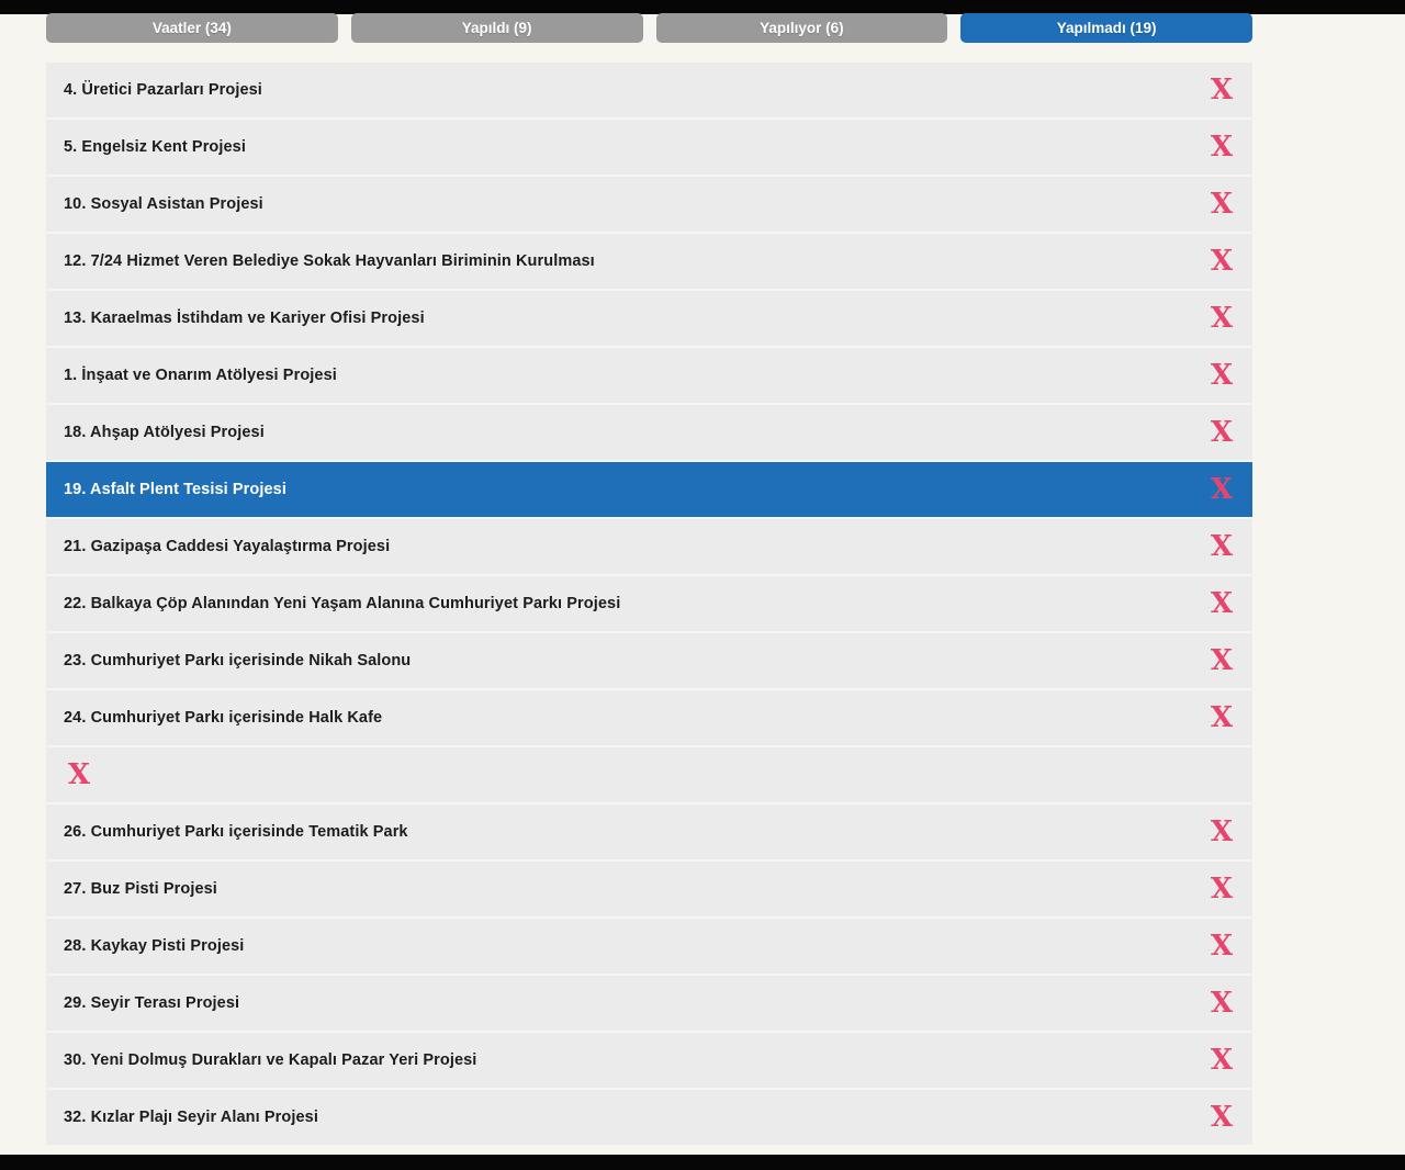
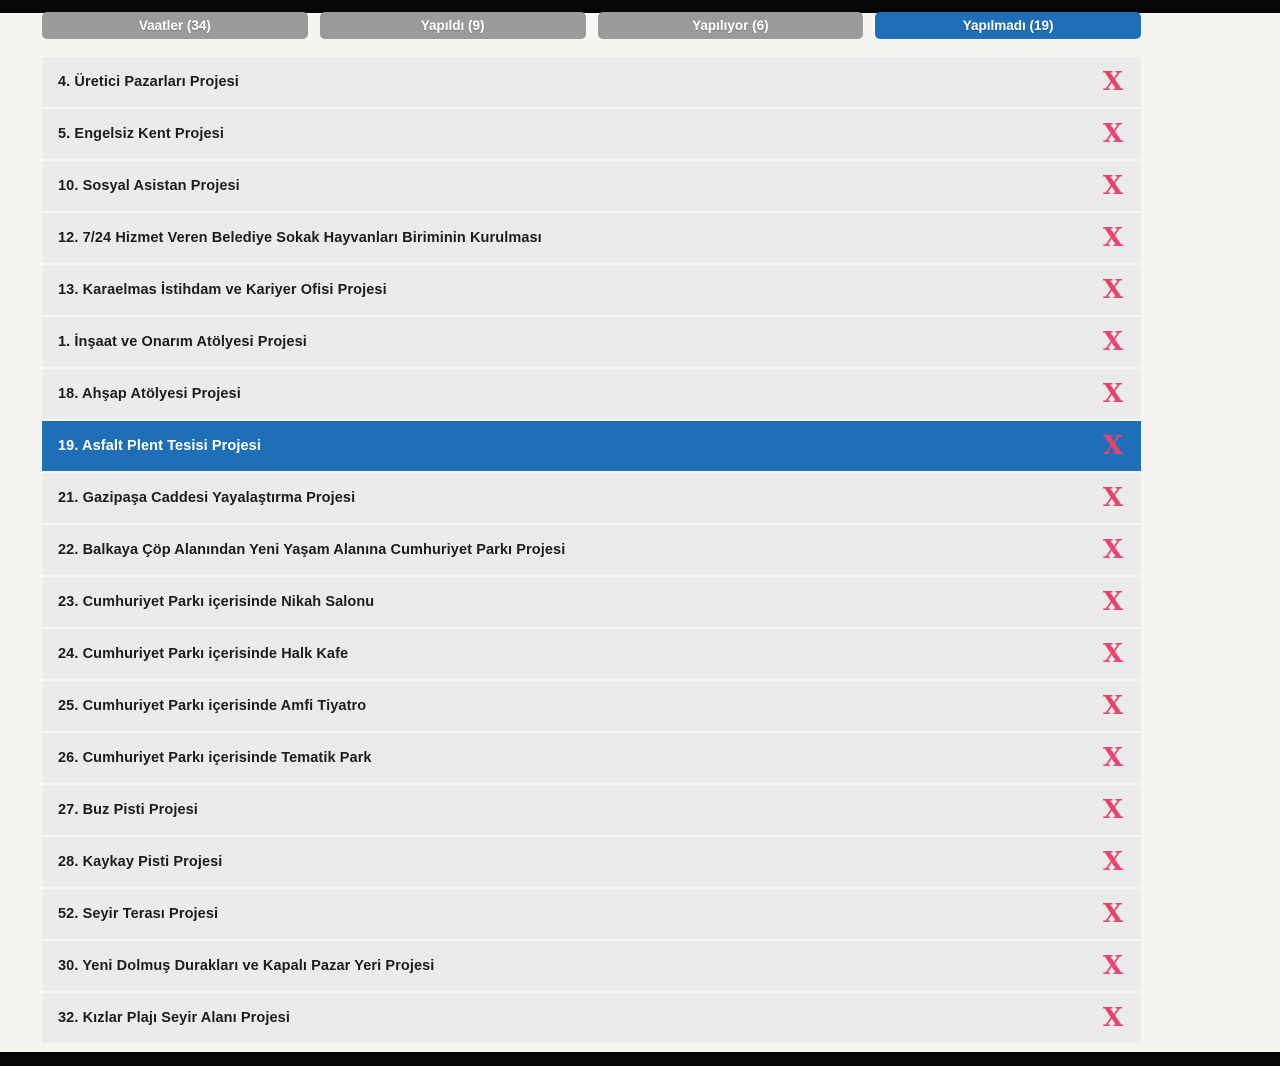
  Vaatler (34)
  Yapıldı (9)
  Yapılıyor (6)
  Yapılmadı (19)
  4. Üretici Pazarları Projesi
  X
  5. Engelsiz Kent Projesi
  X
  10. Sosyal Asistan Projesi
  X
  12. 7/24 Hizmet Veren Belediye Sokak Hayvanları Biriminin Kurulması
  X
  13. Karaelmas İstihdam ve Kariyer Ofisi Projesi
  X
  1. İnşaat ve Onarım Atölyesi Projesi
  X
  18. Ahşap Atölyesi Projesi
  X
  19. Asfalt Plent Tesisi Projesi
  X
  21. Gazipaşa Caddesi Yayalaştırma Projesi
  X
  22. Balkaya Çöp Alanından Yeni Yaşam Alanına Cumhuriyet Parkı Projesi
  X
  23. Cumhuriyet Parkı içerisinde Nikah Salonu
  X
  24. Cumhuriyet Parkı içerisinde Halk Kafe
  X
+ 25. Cumhuriyet Parkı içerisinde Amfi Tiyatro
  X
  26. Cumhuriyet Parkı içerisinde Tematik Park
  X
  27. Buz Pisti Projesi
  X
  28. Kaykay Pisti Projesi
  X
- 29. Seyir Terası Projesi
+ 52. Seyir Terası Projesi
  X
  30. Yeni Dolmuş Durakları ve Kapalı Pazar Yeri Projesi
  X
  32. Kızlar Plajı Seyir Alanı Projesi
  X
